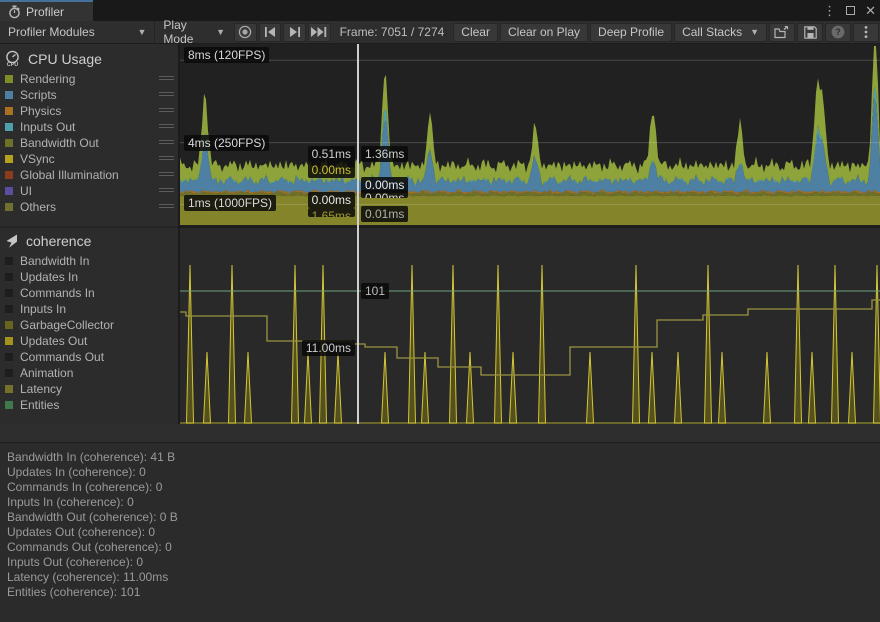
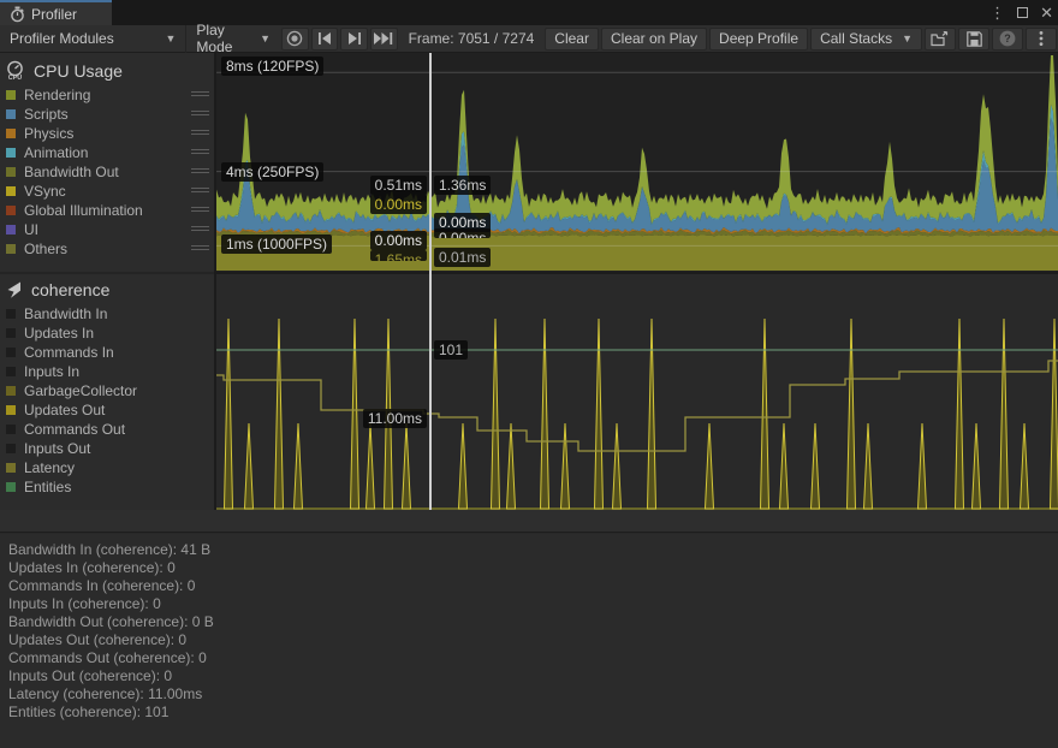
  Profiler
  ⋮
  ✕
  Profiler Modules
  ▼
  Play Mode
  ▼
  Frame: 7051 / 7274
  Clear
  Clear on Play
  Deep Profile
  Call Stacks
  ▼
  ?
  CPU Usage
  Rendering
  Scripts
  Physics
- Inputs Out
+ Animation
  Bandwidth Out
  VSync
  Global Illumination
  UI
  Others
  coherence
  Bandwidth In
  Updates In
  Commands In
  Inputs In
  GarbageCollector
  Updates Out
  Commands Out
- Animation
+ Inputs Out
  Latency
  Entities
  8ms (120FPS)
  4ms (250FPS)
  1ms (1000FPS)
  0.51ms
  0.00ms
  0.00ms
  1.65ms
  1.36ms
  0.00ms
  0.01ms
  101
  11.00ms
  Bandwidth In (coherence): 41 B
  Updates In (coherence): 0
  Commands In (coherence): 0
  Inputs In (coherence): 0
  Bandwidth Out (coherence): 0 B
  Updates Out (coherence): 0
  Commands Out (coherence): 0
  Inputs Out (coherence): 0
  Latency (coherence): 11.00ms
  Entities (coherence): 101
